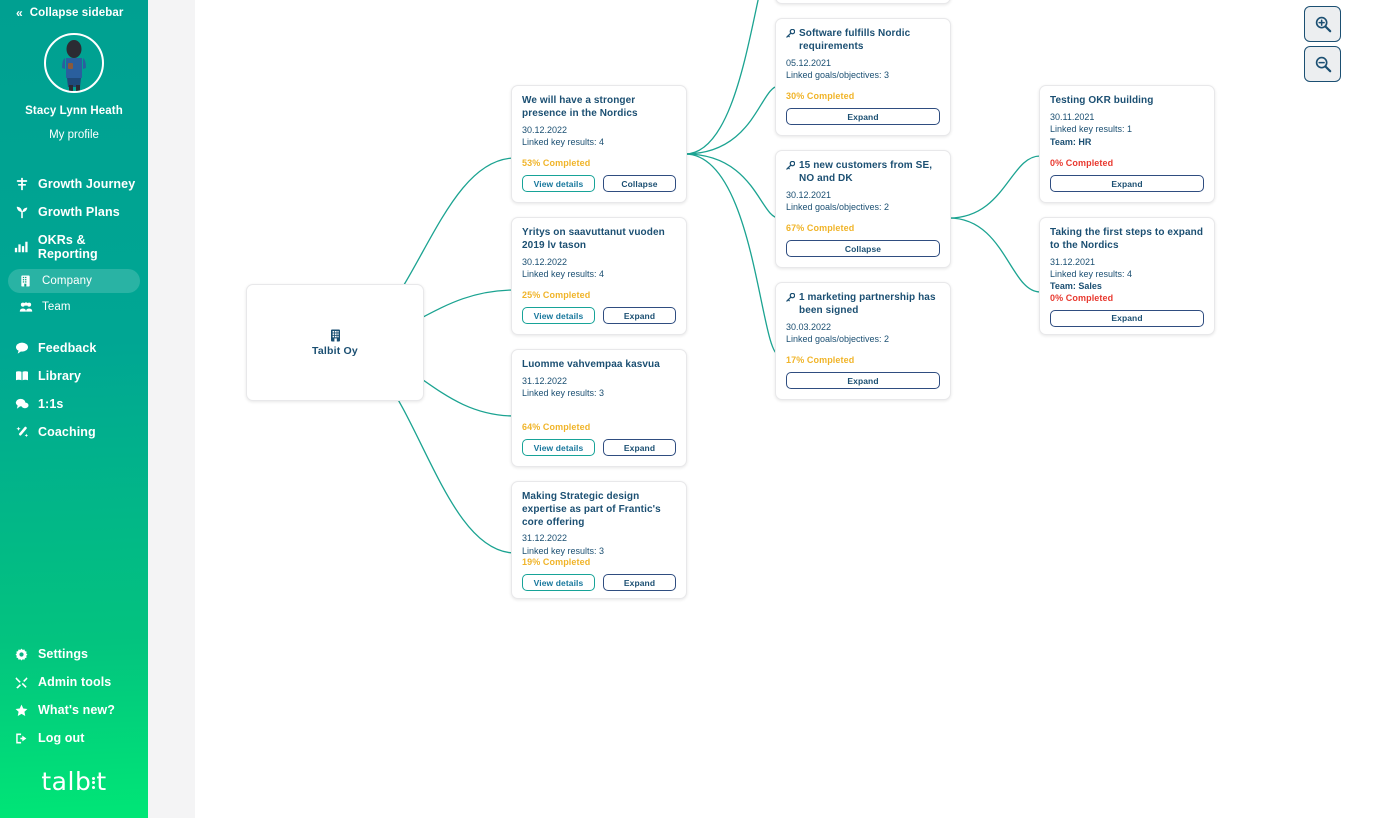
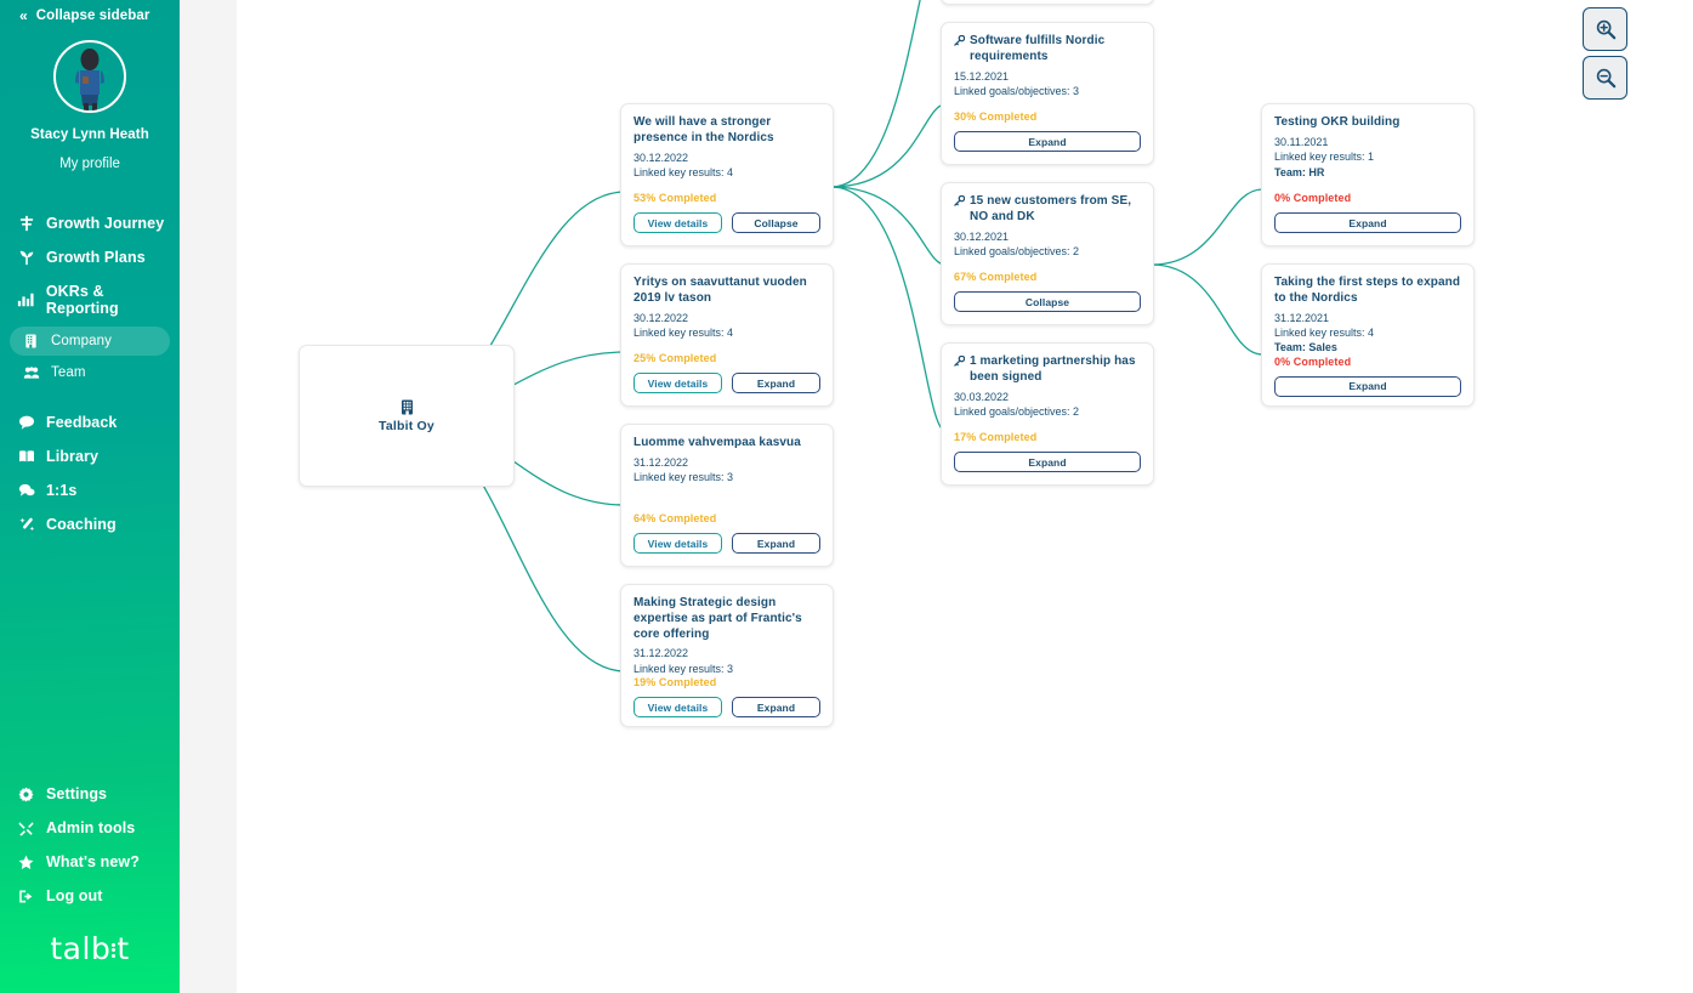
  «
  Collapse sidebar
  Stacy Lynn Heath
  My profile
  Growth Journey
  Growth Plans
  OKRs & Reporting
  Company
  Team
  Feedback
  Library
  1:1s
  Coaching
  Settings
  Admin tools
  What's new?
  Log out
  talb
  t
  Talbit Oy
  We will have a stronger presence in the Nordics
  30.12.2022
  Linked key results: 4
  53% Completed
  View details
  Collapse
  Yritys on saavuttanut vuoden 2019 lv tason
  30.12.2022
  Linked key results: 4
  25% Completed
  View details
  Expand
  Luomme vahvempaa kasvua
  31.12.2022
  Linked key results: 3
  64% Completed
  View details
  Expand
  Making Strategic design expertise as part of Frantic's core offering
  31.12.2022
  Linked key results: 3
  19% Completed
  View details
  Expand
  Software fulfills Nordic requirements
- 05.12.2021
+ 15.12.2021
  Linked goals/objectives: 3
  30% Completed
  Expand
  15 new customers from SE, NO and DK
  30.12.2021
  Linked goals/objectives: 2
  67% Completed
  Collapse
  1 marketing partnership has been signed
  30.03.2022
  Linked goals/objectives: 2
  17% Completed
  Expand
  Testing OKR building
  30.11.2021
  Linked key results: 1
  Team: HR
  0% Completed
  Expand
  Taking the first steps to expand to the Nordics
  31.12.2021
  Linked key results: 4
  Team: Sales
  0% Completed
  Expand
